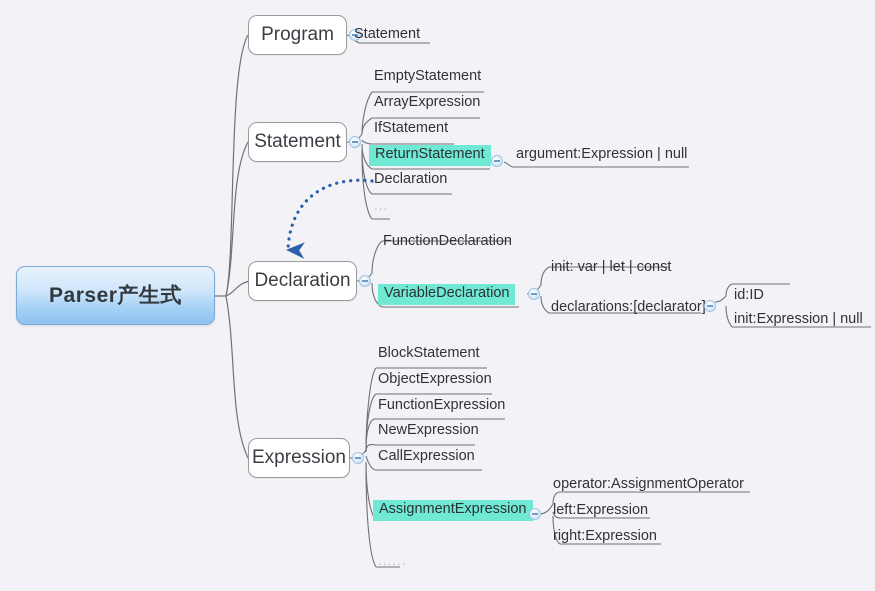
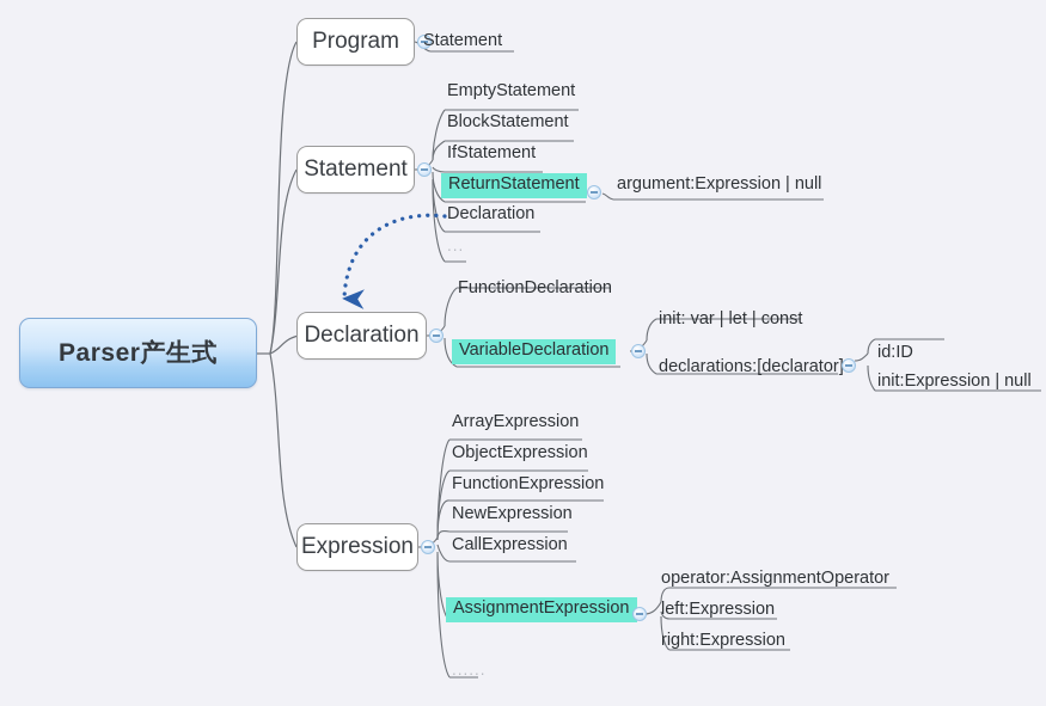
  Parser产生式
  Program
  Statement
  Statement
  EmptyStatement
- ArrayExpression
+ BlockStatement
  IfStatement
  ReturnStatement
  argument:Expression | null
  Declaration
  ...
  Declaration
  FunctionDeclaration
  VariableDeclaration
  init: var | let | const
  declarations:[declarator
  id:ID
  init:Expression | null
  Expression
- BlockStatement
+ ArrayExpression
  ObjectExpression
  FunctionExpression
  NewExpression
  CallExpression
  AssignmentExpression
  operator:AssignmentOperator
  left:Expression
  right:Expression
  ......
